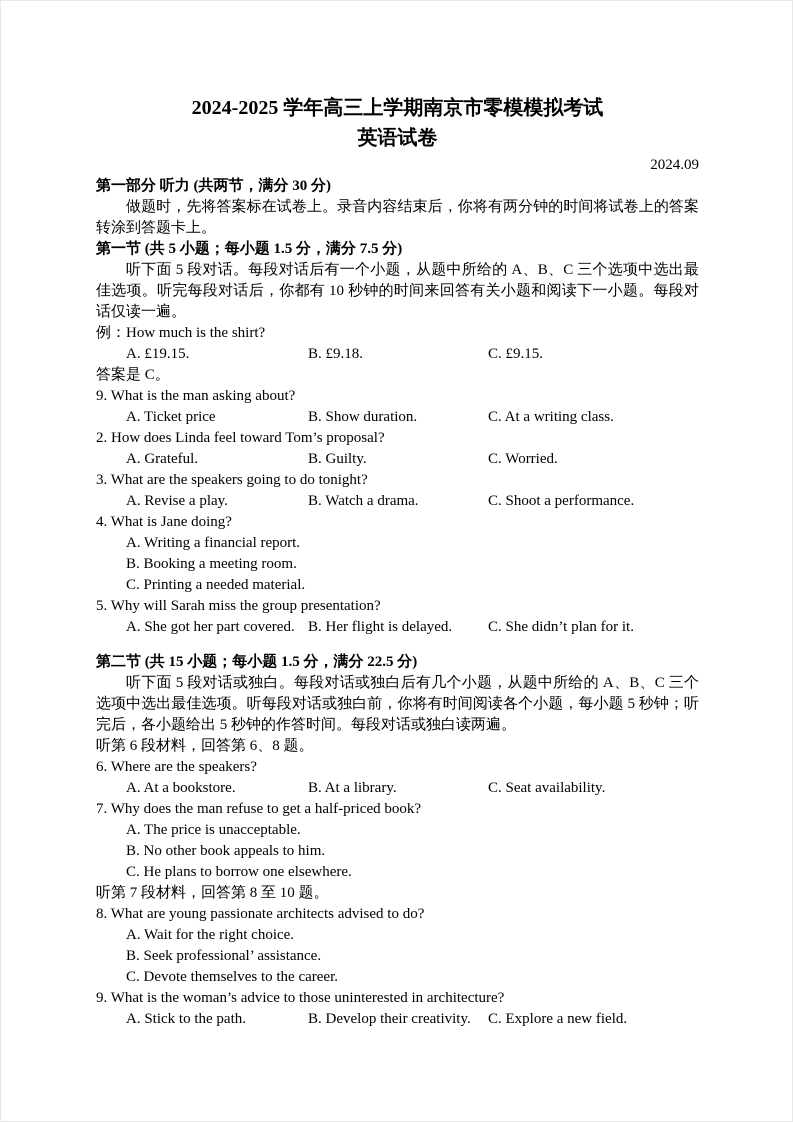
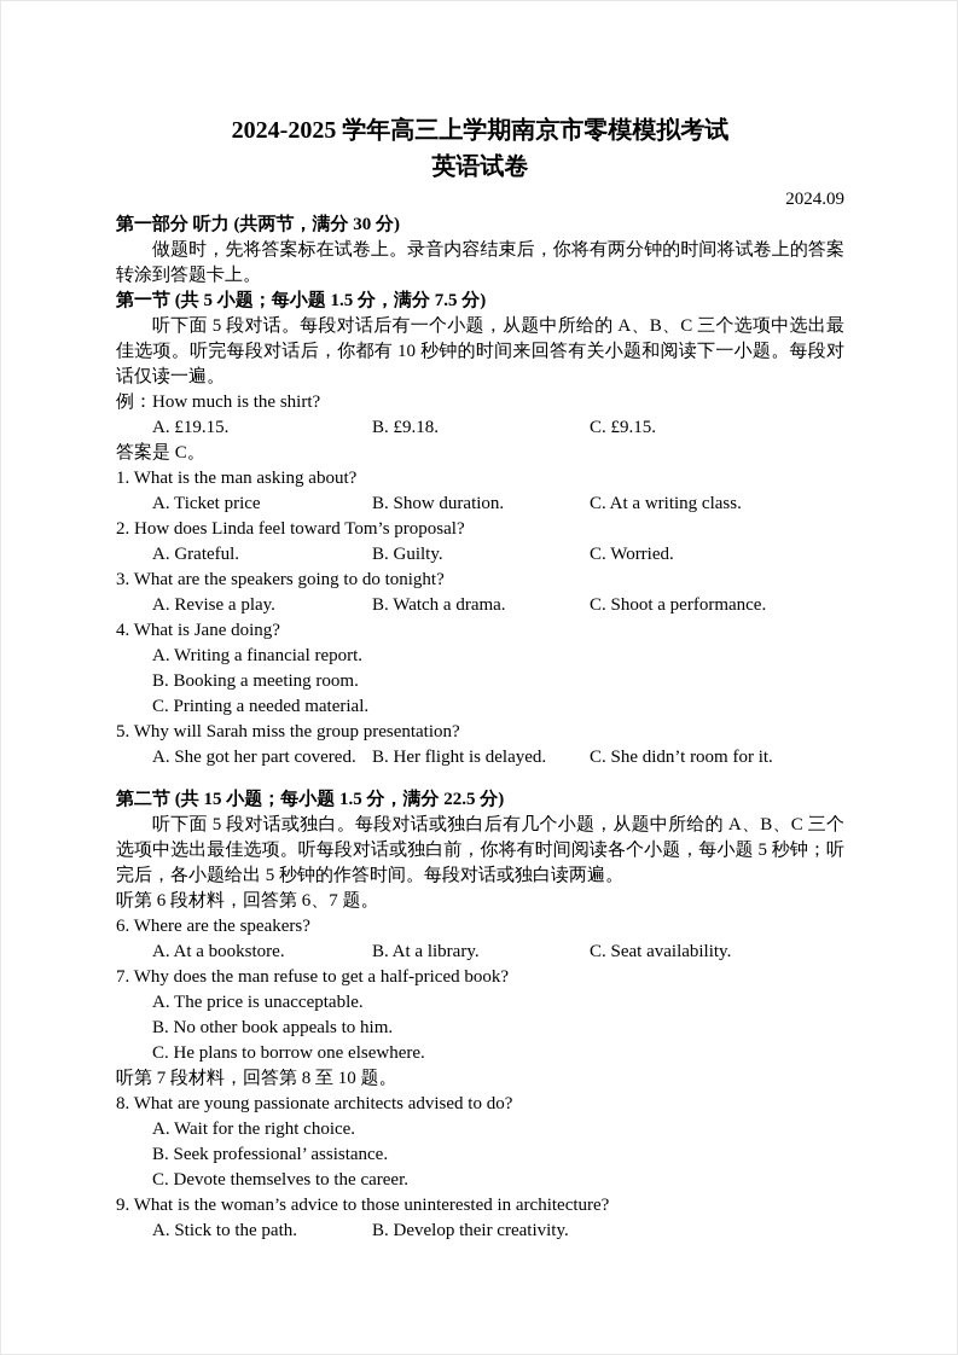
  2024-2025 学年高三上学期南京市零模模拟考试
  英语试卷
  2024.09
  第一部分 听力 (共两节，满分 30 分)
  做题时，先将答案标在试卷上。录音内容结束后，你将有两分钟的时间将试卷上的答案转涂到答题卡上。
  第一节 (共 5 小题；每小题 1.5 分，满分 7.5 分)
  听下面 5 段对话。每段对话后有一个小题，从题中所给的 A、B、C 三个选项中选出最佳选项。听完每段对话后，你都有 10 秒钟的时间来回答有关小题和阅读下一小题。每段对话仅读一遍。
  例：How much is the shirt?
  A. £19.15.
  B. £9.18.
  C. £9.15.
  答案是 C。
- 9. What is the man asking about?
+ 1. What is the man asking about?
  A. Ticket price
  B. Show duration.
  C. At a writing class.
  2. How does Linda feel toward Tom’s proposal?
  A. Grateful.
  B. Guilty.
  C. Worried.
  3. What are the speakers going to do tonight?
  A. Revise a play.
  B. Watch a drama.
  C. Shoot a performance.
  4. What is Jane doing?
  A. Writing a financial report.
  B. Booking a meeting room.
  C. Printing a needed material.
  5. Why will Sarah miss the group presentation?
  A. She got her part covered.
  B. Her flight is delayed.
- C. She didn’t plan for it.
+ C. She didn’t room for it.
  第二节 (共 15 小题；每小题 1.5 分，满分 22.5 分)
  听下面 5 段对话或独白。每段对话或独白后有几个小题，从题中所给的 A、B、C 三个选项中选出最佳选项。听每段对话或独白前，你将有时间阅读各个小题，每小题 5 秒钟；听完后，各小题给出 5 秒钟的作答时间。每段对话或独白读两遍。
- 听第 6 段材料，回答第 6、8 题。
+ 听第 6 段材料，回答第 6、7 题。
  6. Where are the speakers?
  A. At a bookstore.
  B. At a library.
  C. Seat availability.
  7. Why does the man refuse to get a half-priced book?
  A. The price is unacceptable.
  B. No other book appeals to him.
  C. He plans to borrow one elsewhere.
  听第 7 段材料，回答第 8 至 10 题。
  8. What are young passionate architects advised to do?
  A. Wait for the right choice.
  B. Seek professional’ assistance.
  C. Devote themselves to the career.
  9. What is the woman’s advice to those uninterested in architecture?
  A. Stick to the path.
  B. Develop their creativity.
- C. Explore a new field.
